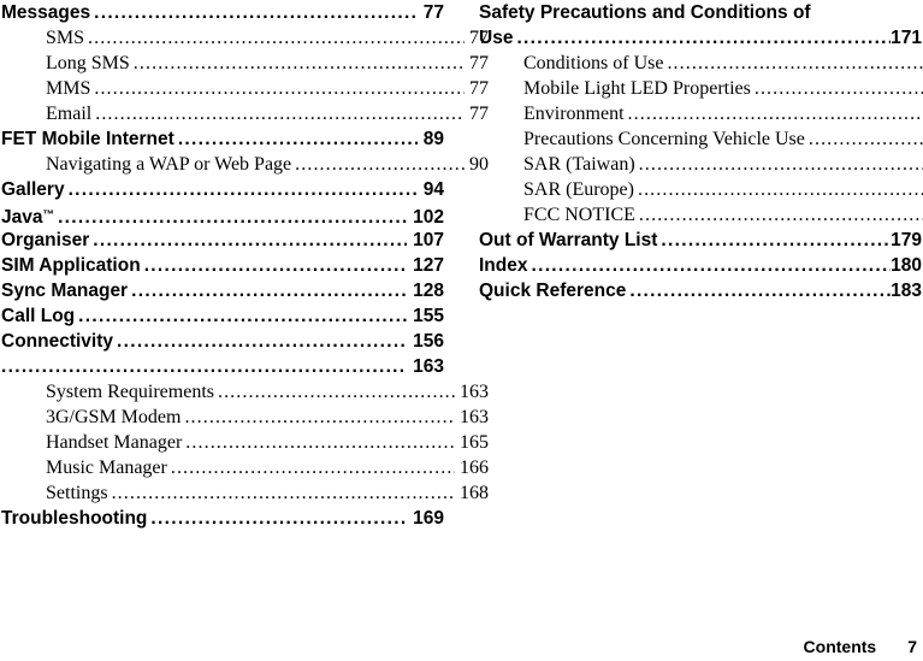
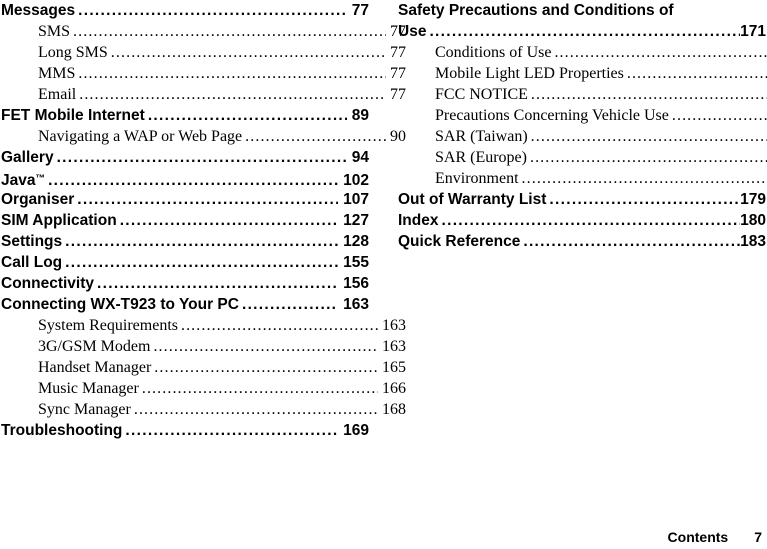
  Messages
  77
  SMS
  77
  Long SMS
  77
  MMS
  77
  Email
  77
  FET Mobile Internet
  89
  Navigating a WAP or Web Page
  90
  Gallery
  94
  Java™
  102
  Organiser
  107
  SIM Application
  127
- Sync Manager
+ Settings
  128
  Call Log
  155
  Connectivity
  156
+ Connecting WX-T923 to Your PC
  163
  System Requirements
  163
  3G/GSM Modem
  163
  Handset Manager
  165
  Music Manager
  166
- Settings
+ Sync Manager
  168
  Troubleshooting
  169
  Safety Precautions and Conditions of
  Use
  171
  Conditions of Use
  Mobile Light LED Properties
- Environment
+ FCC NOTICE
  Precautions Concerning Vehicle Use
  SAR (Taiwan)
  SAR (Europe)
- FCC NOTICE
+ Environment
  Out of Warranty List
  179
  Index
  180
  Quick Reference
  183
  Contents
  7
